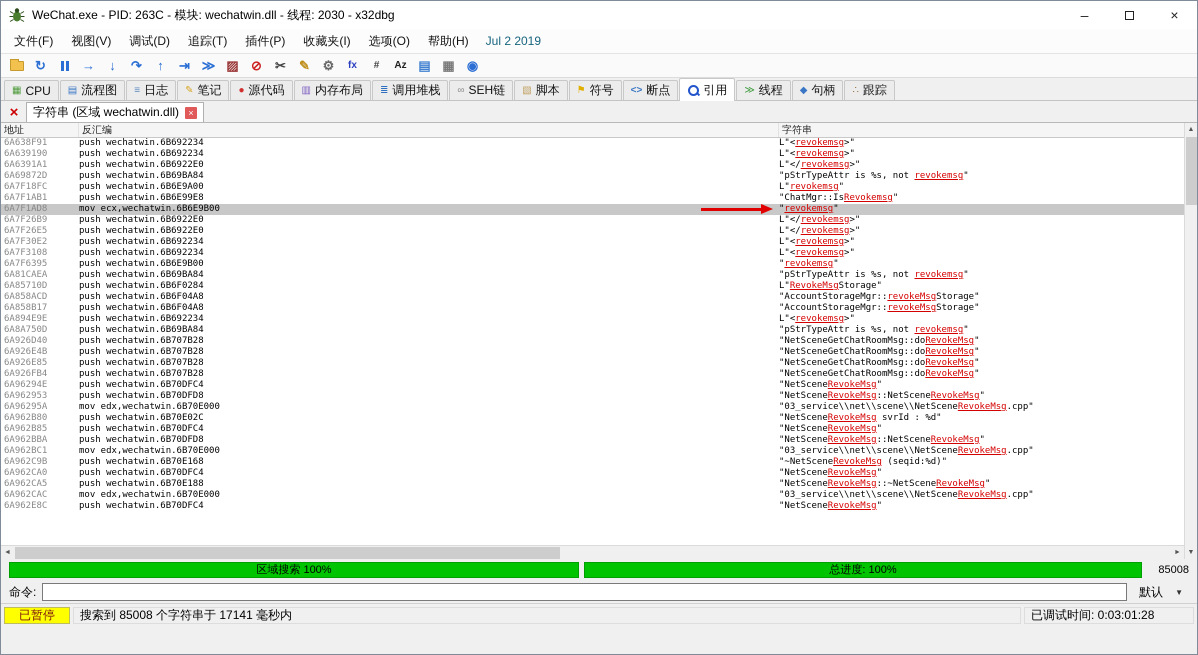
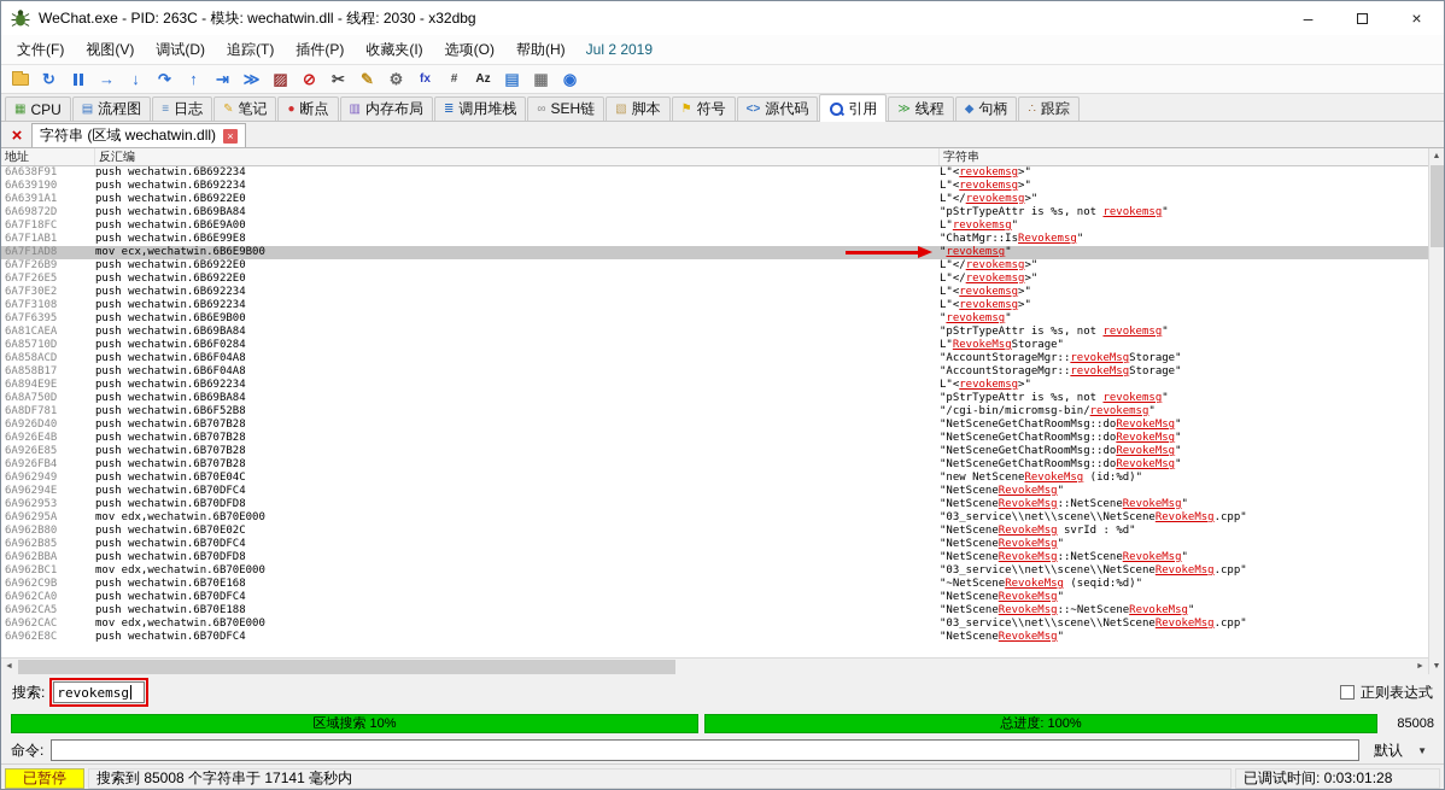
  WeChat.exe - PID: 263C - 模块: wechatwin.dll - 线程: 2030 - x32dbg
  –
  ×
  文件(F)
  视图(V)
  调试(D)
  追踪(T)
  插件(P)
  收藏夹(I)
  选项(O)
  帮助(H)
  Jul 2 2019
  ↻
  →
  ↓
  ↷
  ↑
  ⇥
  ≫
  ▨
  ⊘
  ✂
  ✎
  ⚙
  fx
  #
  Az
  ▤
  ▦
  ◉
  ▦
  CPU
  ▤
  流程图
  ≡
  日志
  ✎
  笔记
  ●
- 源代码
+ 断点
  ▥
  内存布局
  ≣
  调用堆栈
  ∞
  SEH链
  ▧
  脚本
  ⚑
  符号
  <>
- 断点
+ 源代码
  引用
  ≫
  线程
  ◆
  句柄
  ∴
  跟踪
  ×
  字符串 (区域 wechatwin.dll)
  ×
  地址
  反汇编
  字符串
  6A638F91
  push wechatwin.6B692234
  L"<revokemsg>"
  6A639190
  push wechatwin.6B692234
  L"<revokemsg>"
  6A6391A1
  push wechatwin.6B6922E0
  L"</revokemsg>"
  6A69872D
  push wechatwin.6B69BA84
  "pStrTypeAttr is %s, not revokemsg"
  6A7F18FC
  push wechatwin.6B6E9A00
  L"revokemsg"
  6A7F1AB1
  push wechatwin.6B6E99E8
  "ChatMgr::IsRevokemsg"
  6A7F1AD8
  mov ecx,wechatwin.6B6E9B00
  "revokemsg"
  6A7F26B9
  push wechatwin.6B6922E0
  L"</revokemsg>"
  6A7F26E5
  push wechatwin.6B6922E0
  L"</revokemsg>"
  6A7F30E2
  push wechatwin.6B692234
  L"<revokemsg>"
  6A7F3108
  push wechatwin.6B692234
  L"<revokemsg>"
  6A7F6395
  push wechatwin.6B6E9B00
  "revokemsg"
  6A81CAEA
  push wechatwin.6B69BA84
  "pStrTypeAttr is %s, not revokemsg"
  6A85710D
  push wechatwin.6B6F0284
  L"RevokeMsgStorage"
  6A858ACD
  push wechatwin.6B6F04A8
  "AccountStorageMgr::revokeMsgStorage"
  6A858B17
  push wechatwin.6B6F04A8
  "AccountStorageMgr::revokeMsgStorage"
  6A894E9E
  push wechatwin.6B692234
  L"<revokemsg>"
  6A8A750D
  push wechatwin.6B69BA84
  "pStrTypeAttr is %s, not revokemsg"
+ 6A8DF781
+ push wechatwin.6B6F52B8
+ "/cgi-bin/micromsg-bin/revokemsg"
  6A926D40
  push wechatwin.6B707B28
  "NetSceneGetChatRoomMsg::doRevokeMsg"
  6A926E4B
  push wechatwin.6B707B28
  "NetSceneGetChatRoomMsg::doRevokeMsg"
  6A926E85
  push wechatwin.6B707B28
  "NetSceneGetChatRoomMsg::doRevokeMsg"
  6A926FB4
  push wechatwin.6B707B28
  "NetSceneGetChatRoomMsg::doRevokeMsg"
+ 6A962949
+ push wechatwin.6B70E04C
+ "new NetSceneRevokeMsg (id:%d)"
  6A96294E
  push wechatwin.6B70DFC4
  "NetSceneRevokeMsg"
  6A962953
  push wechatwin.6B70DFD8
  "NetSceneRevokeMsg::NetSceneRevokeMsg"
  6A96295A
  mov edx,wechatwin.6B70E000
  "03_service\\net\\scene\\NetSceneRevokeMsg.cpp"
  6A962B80
  push wechatwin.6B70E02C
  "NetSceneRevokeMsg svrId : %d"
  6A962B85
  push wechatwin.6B70DFC4
  "NetSceneRevokeMsg"
  6A962BBA
  push wechatwin.6B70DFD8
  "NetSceneRevokeMsg::NetSceneRevokeMsg"
  6A962BC1
  mov edx,wechatwin.6B70E000
  "03_service\\net\\scene\\NetSceneRevokeMsg.cpp"
  6A962C9B
  push wechatwin.6B70E168
  "~NetSceneRevokeMsg (seqid:%d)"
  6A962CA0
  push wechatwin.6B70DFC4
  "NetSceneRevokeMsg"
  6A962CA5
  push wechatwin.6B70E188
  "NetSceneRevokeMsg::~NetSceneRevokeMsg"
  6A962CAC
  mov edx,wechatwin.6B70E000
  "03_service\\net\\scene\\NetSceneRevokeMsg.cpp"
  6A962E8C
  push wechatwin.6B70DFC4
  "NetSceneRevokeMsg"
+ 搜索:
+ revokemsg
+ 正则表达式
- 区域搜索 100%
+ 区域搜索 10%
  总进度: 100%
  85008
  命令:
  默认
  ▼
  已暂停
  搜索到 85008 个字符串于 17141 毫秒内
  已调试时间: 0:03:01:28
